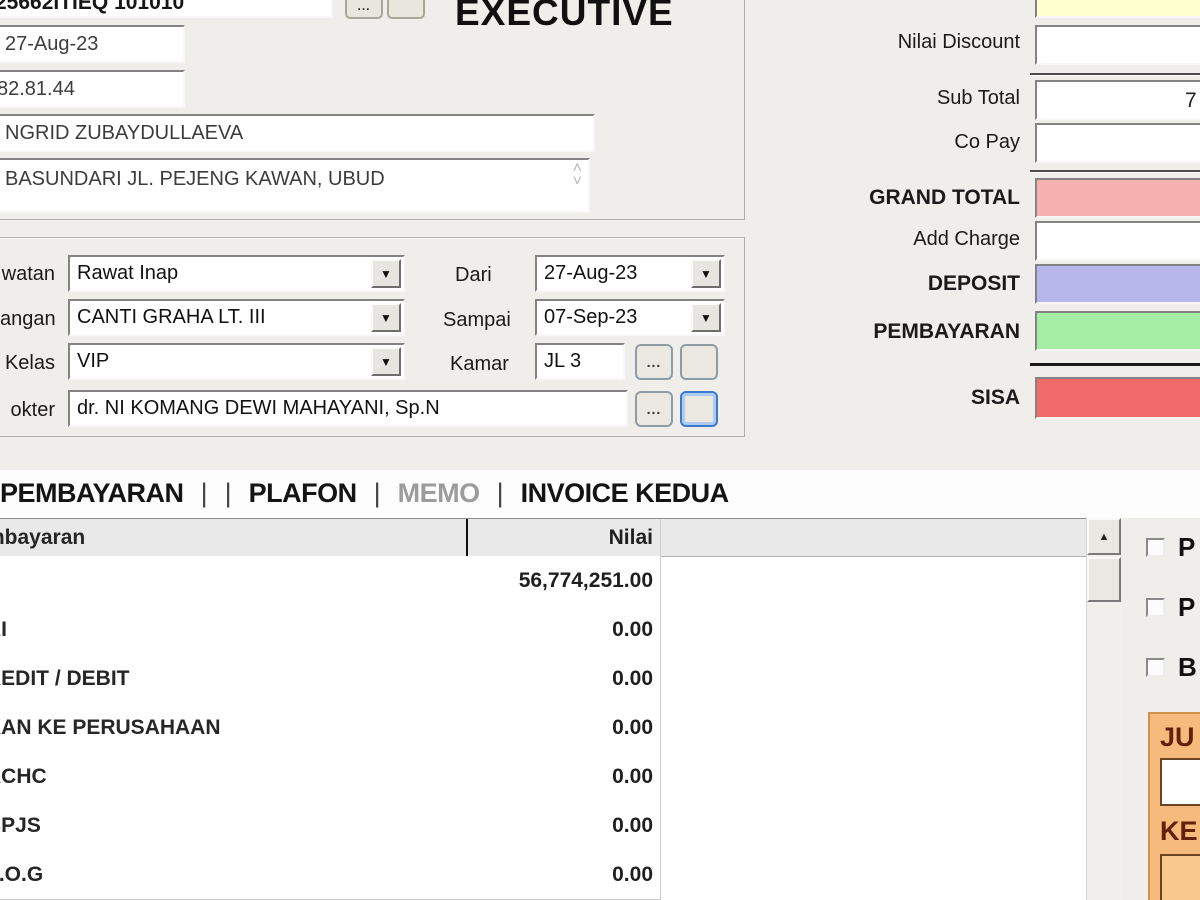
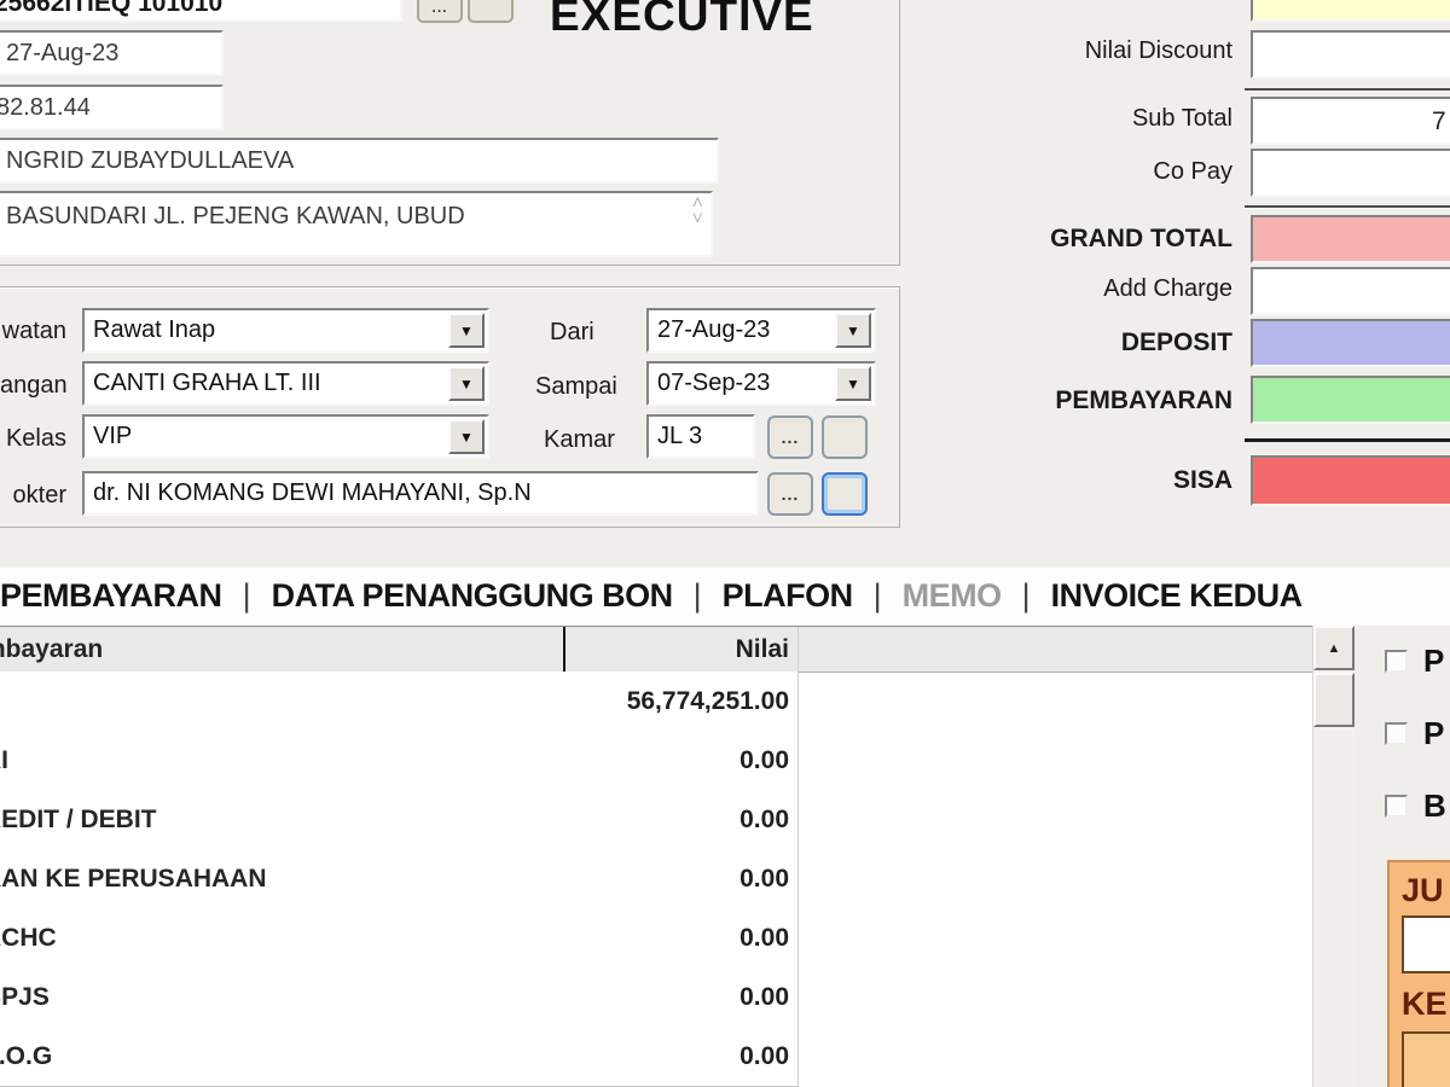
  25662ITIEQ 101010
  ...
  EXECUTIVE
  27-Aug-23
  82.81.44
  NGRID ZUBAYDULLAEVA
  BASUNDARI JL. PEJENG KAWAN, UBUD
  ˄
  ˅
  watan
  Rawat Inap
  ▼
  angan
  CANTI GRAHA LT. III
  ▼
  Kelas
  VIP
  ▼
  okter
  dr. NI KOMANG DEWI MAHAYANI, Sp.N
  Dari
  27-Aug-23
  ▼
  Sampai
  07-Sep-23
  ▼
  Kamar
  JL 3
  ...
  ...
  Nilai Discount
  Sub Total
  7
  Co Pay
  GRAND TOTAL
  Add Charge
  DEPOSIT
  PEMBAYARAN
  SISA
  PEMBAYARAN
  |
+ DATA PENANGGUNG BON
  |
  PLAFON
  |
  MEMO
  |
  INVOICE KEDUA
  bayaran
  Nilai
  56,774,251.00
  0.00
  EDIT / DEBIT
  0.00
  AN KE PERUSAHAAN
  0.00
  CHC
  0.00
  PJS
  0.00
  .O.G
  0.00
  ▲
  P
  P
  B
  JU
  KE
